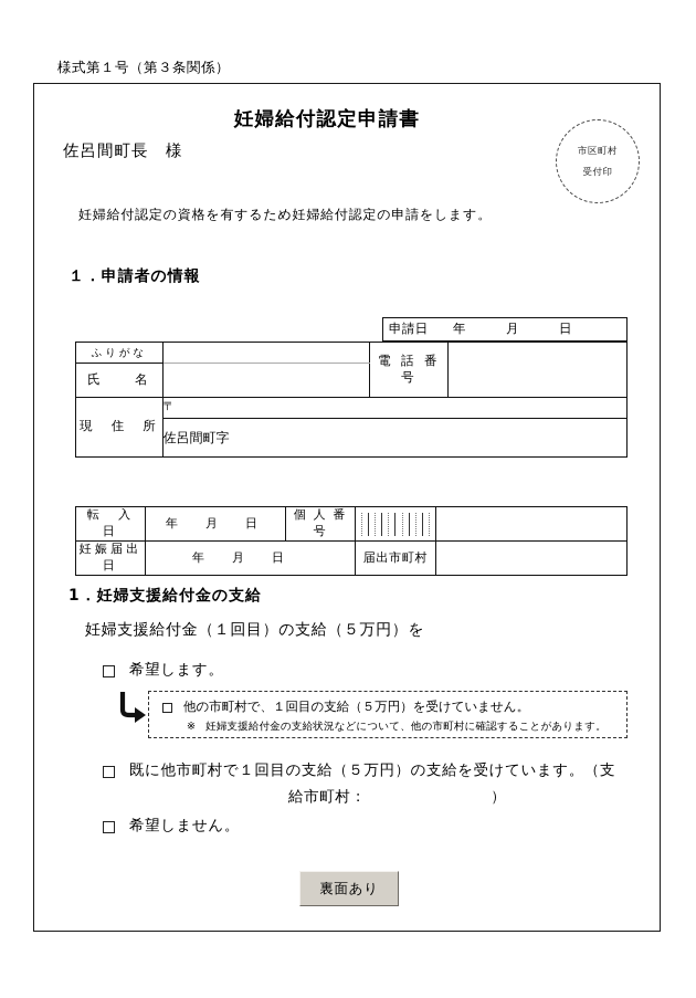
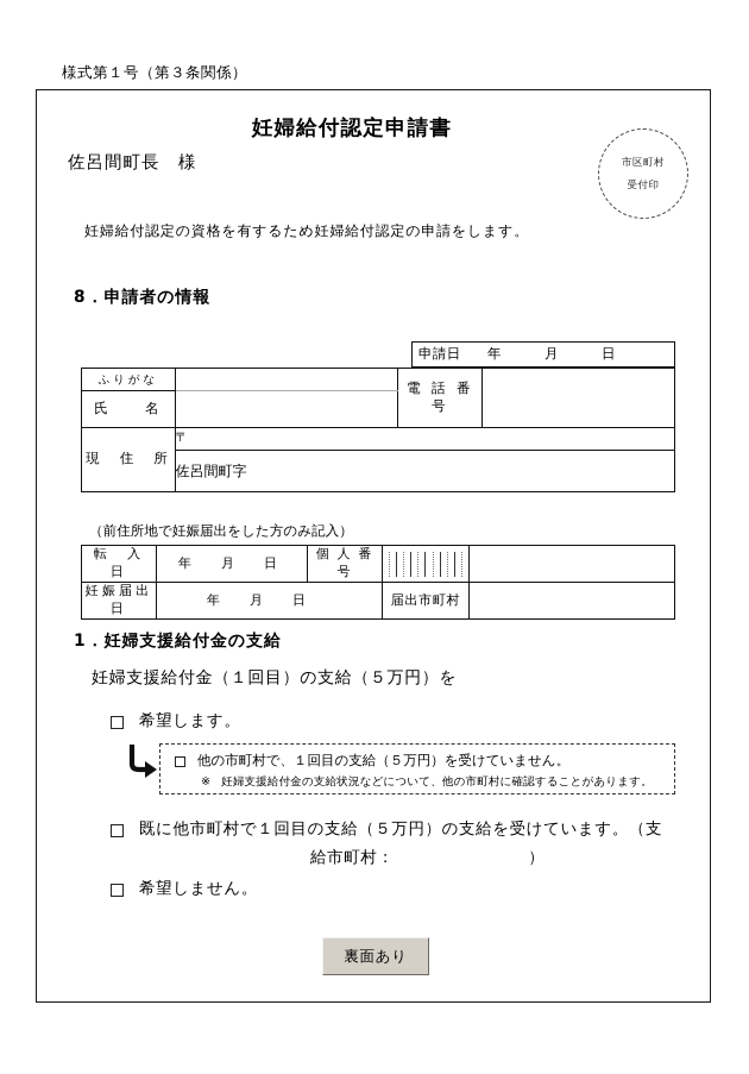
  様式第１号（第３条関係）
  妊婦給付認定申請書
  市区町村
  受付印
  佐呂間町長 様
  妊婦給付認定の資格を有するため妊婦給付認定の申請をします。
- １．申請者の情報
+ 8．申請者の情報
  申請日
  年
  月
  日
  ふりがな		電 話 番 号
  氏 名
  現 住 所	〒
  佐呂間町字
+ （前住所地で妊娠届出をした方のみ記入）
  転 入 日	年 月 日	個 人 番 号
  妊娠届出日	年 月 日	届出市町村
  1．妊婦支援給付金の支給
  妊婦支援給付金（１回目）の支給（５万円）を
  希望します。
  他の市町村で、１回目の支給（５万円）を受けていません。
  ※ 妊婦支援給付金の支給状況などについて、他の市町村に確認することがあります。
  既に他市町村で１回目の支給（５万円）の支給を受けています。（支
  給市町村： ）
  希望しません。
  裏面あり
